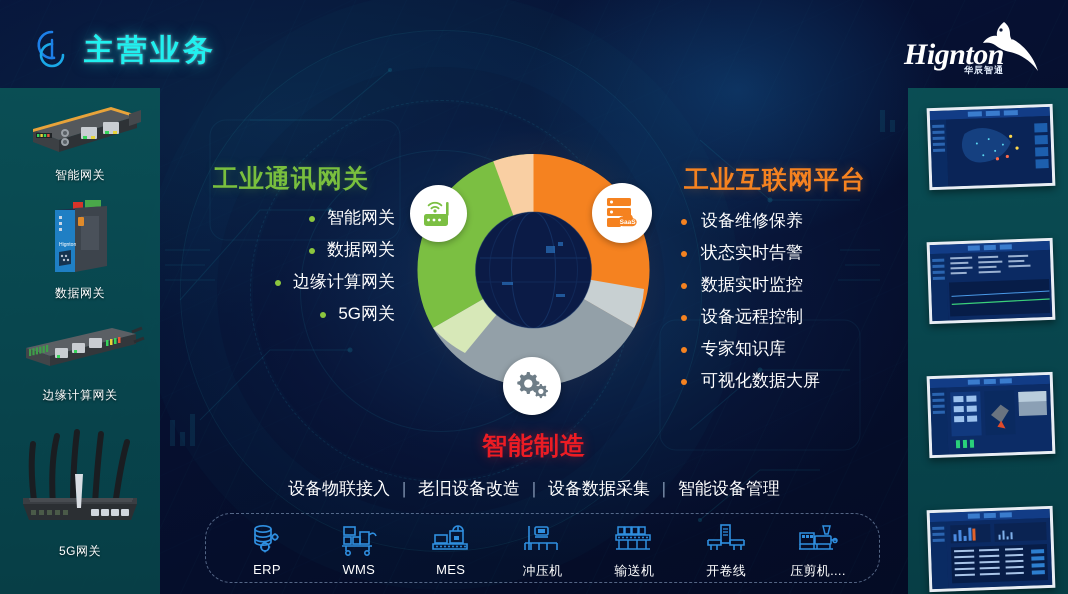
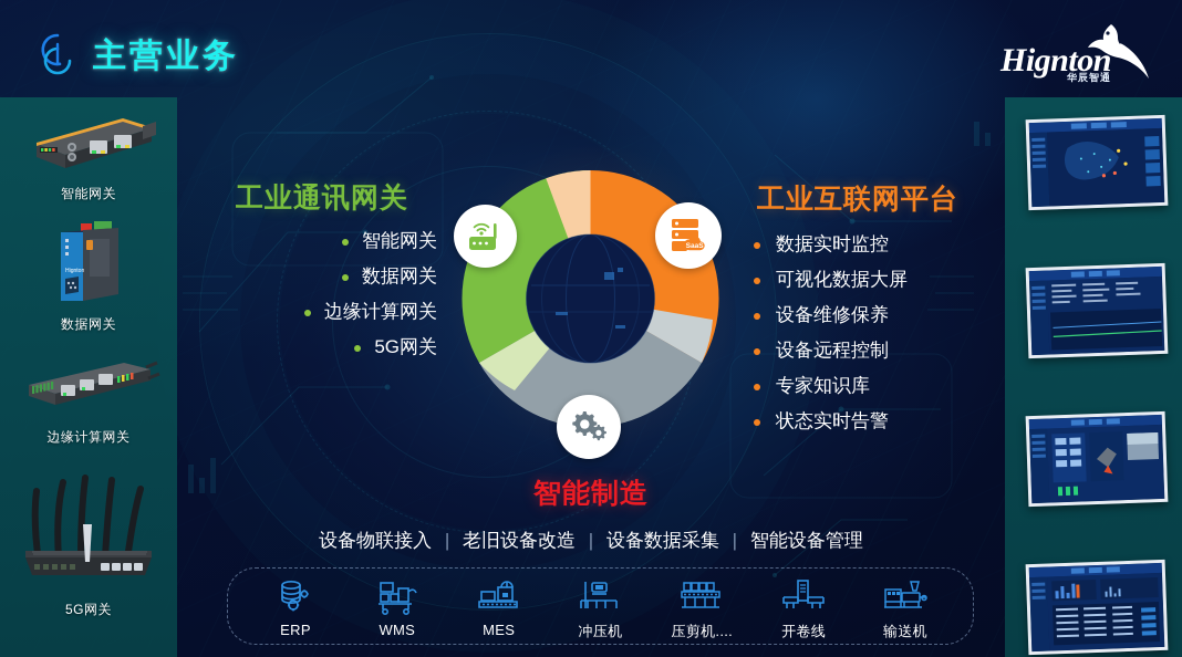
  主营业务
  Hignton
  华辰智通
  智能网关
  数据网关
  边缘计算网关
  5G网关
  工业通讯网关
  智能网关
  数据网关
  边缘计算网关
  5G网关
  工业互联网平台
- 设备维修保养
+ 数据实时监控
- 状态实时告警
+ 可视化数据大屏
- 数据实时监控
+ 设备维修保养
  设备远程控制
  专家知识库
- 可视化数据大屏
+ 状态实时告警
  智能制造
  设备物联接入 | 老旧设备改造 | 设备数据采集 | 智能设备管理
  ERP
  WMS
  MES
  冲压机
- 输送机
+ 压剪机....
  开卷线
- 压剪机....
+ 输送机
